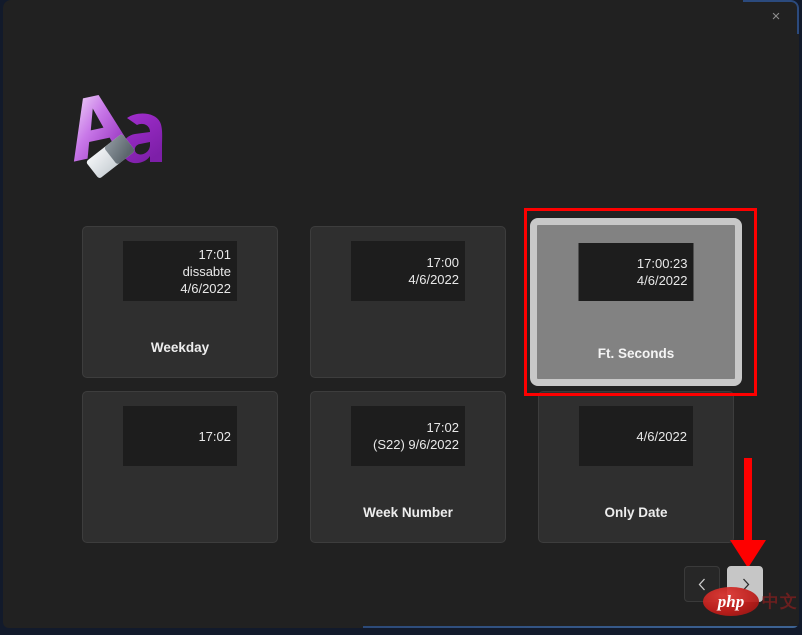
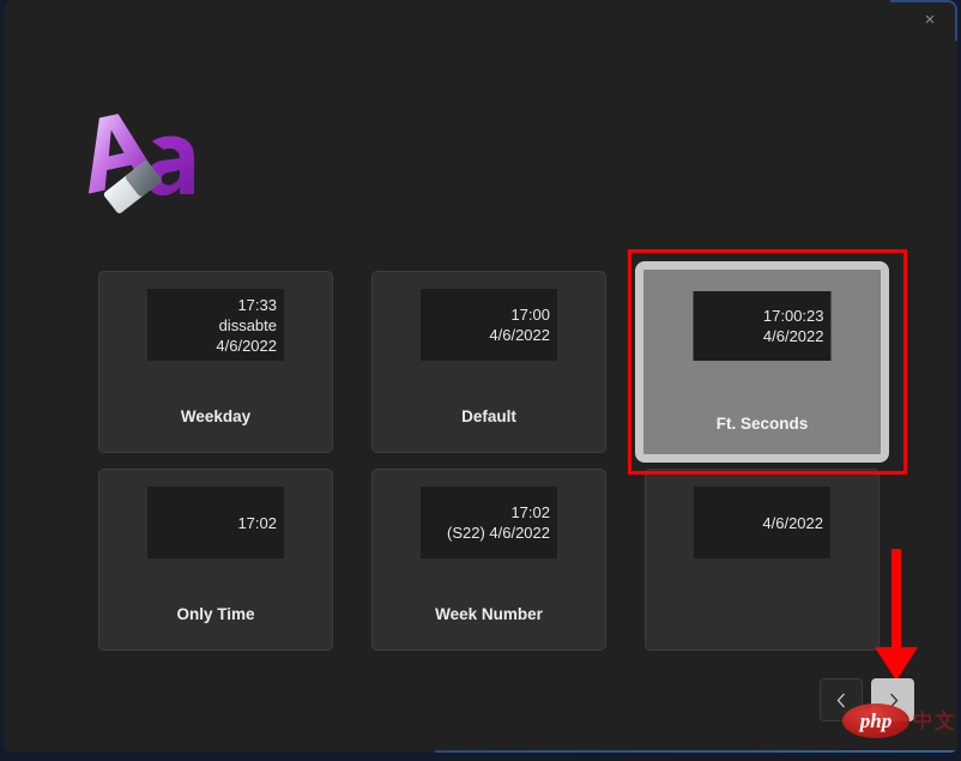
  ×
- 17:01
+ 17:33
  dissabte
  4/6/2022
  Weekday
  17:00
  4/6/2022
+ Default
  17:00:23
  4/6/2022
  Ft. Seconds
  17:02
+ Only Time
  17:02
- (S22) 9/6/2022
+ (S22) 4/6/2022
  Week Number
  4/6/2022
- Only Date
  php
